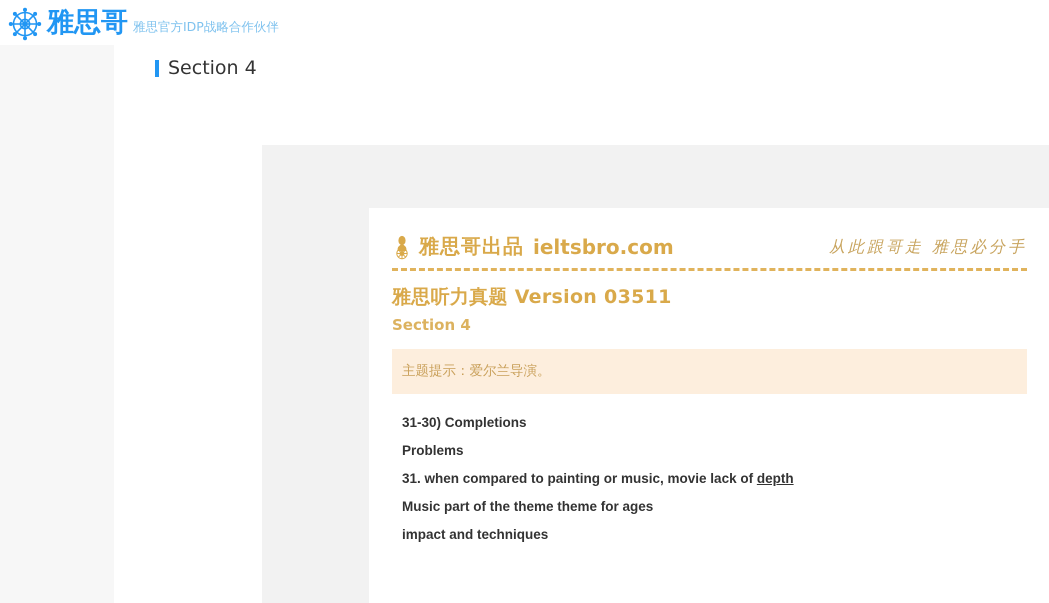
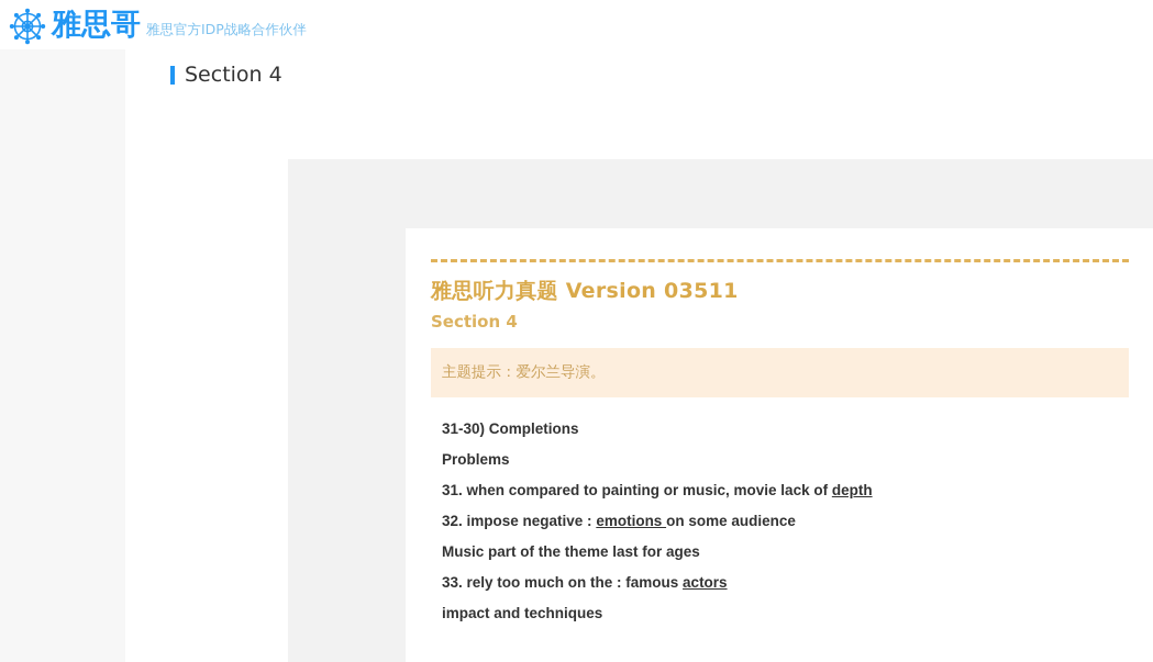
  雅思哥
  雅思官方IDP战略合作伙伴
  Section 4
- 雅思哥出品
- ieltsbro.com
- 从此跟哥走 雅思必分手
  雅思听力真题 Version 03511
  Section 4
  主题提示：爱尔兰导演。
  31-30) Completions
  Problems
  31. when compared to painting or music, movie lack of depth
+ 32. impose negative : emotions on some audience
- Music part of the theme theme for ages
+ Music part of the theme last for ages
+ 33. rely too much on the : famous actors
  impact and techniques
